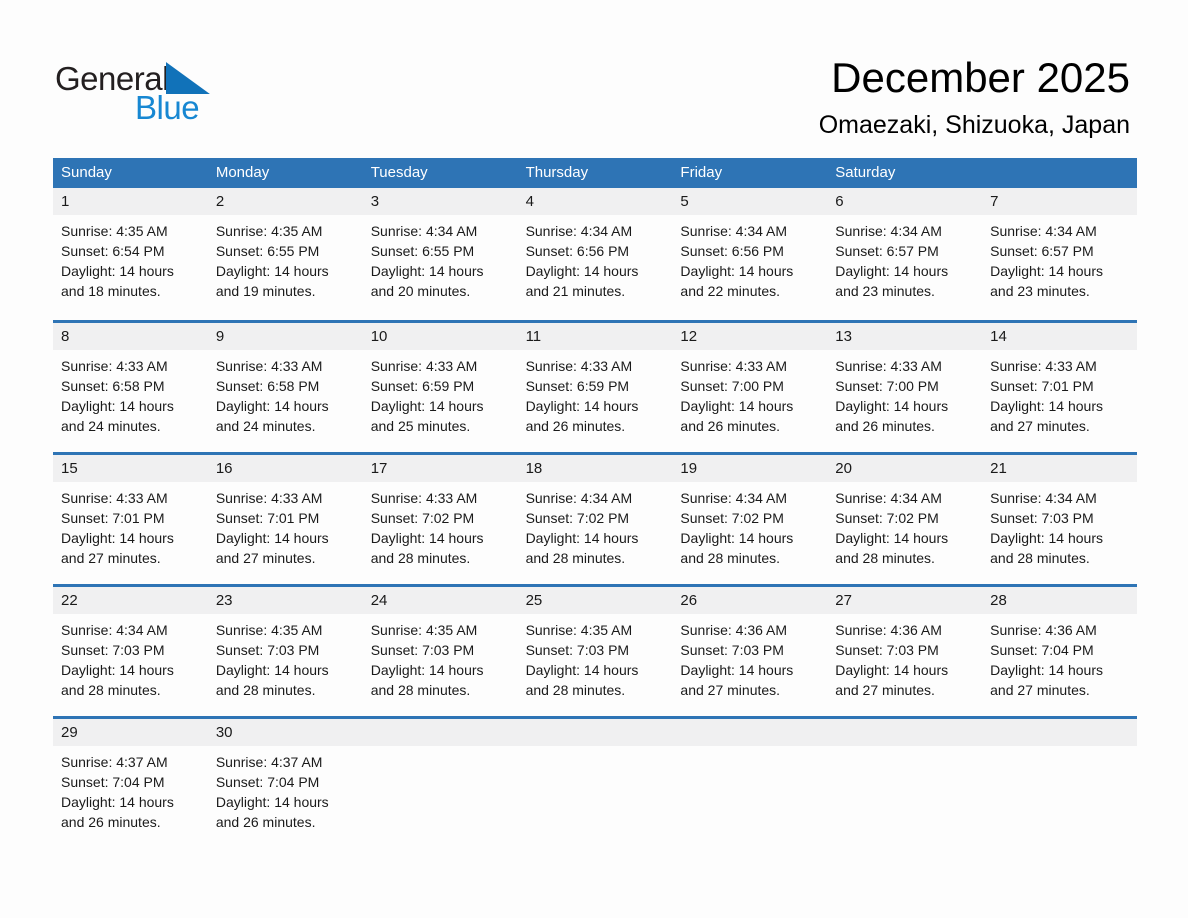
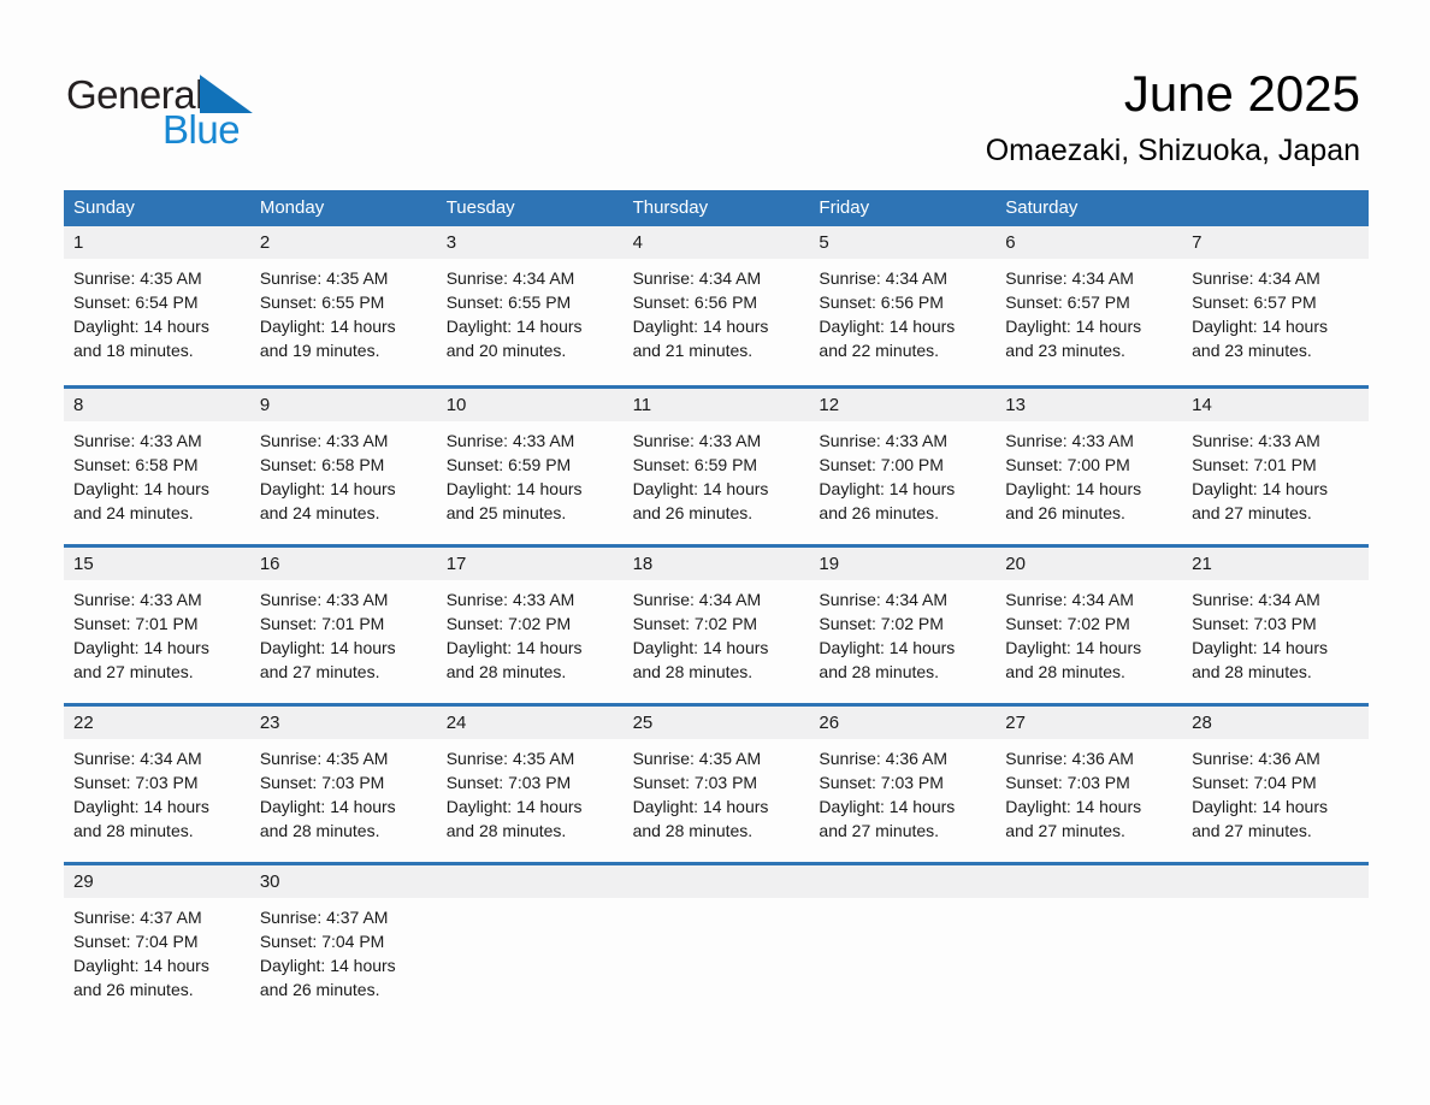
  General
  Blue
- December 2025
+ June 2025
  Omaezaki, Shizuoka, Japan
  Sunday
  Monday
  Tuesday
  Thursday
  Friday
  Saturday
  1
  Sunrise: 4:35 AM
  Sunset: 6:54 PM
  Daylight: 14 hours
  and 18 minutes.
  2
  Sunrise: 4:35 AM
  Sunset: 6:55 PM
  Daylight: 14 hours
  and 19 minutes.
  3
  Sunrise: 4:34 AM
  Sunset: 6:55 PM
  Daylight: 14 hours
  and 20 minutes.
  4
  Sunrise: 4:34 AM
  Sunset: 6:56 PM
  Daylight: 14 hours
  and 21 minutes.
  5
  Sunrise: 4:34 AM
  Sunset: 6:56 PM
  Daylight: 14 hours
  and 22 minutes.
  6
  Sunrise: 4:34 AM
  Sunset: 6:57 PM
  Daylight: 14 hours
  and 23 minutes.
  7
  Sunrise: 4:34 AM
  Sunset: 6:57 PM
  Daylight: 14 hours
  and 23 minutes.
  8
  Sunrise: 4:33 AM
  Sunset: 6:58 PM
  Daylight: 14 hours
  and 24 minutes.
  9
  Sunrise: 4:33 AM
  Sunset: 6:58 PM
  Daylight: 14 hours
  and 24 minutes.
  10
  Sunrise: 4:33 AM
  Sunset: 6:59 PM
  Daylight: 14 hours
  and 25 minutes.
  11
  Sunrise: 4:33 AM
  Sunset: 6:59 PM
  Daylight: 14 hours
  and 26 minutes.
  12
  Sunrise: 4:33 AM
  Sunset: 7:00 PM
  Daylight: 14 hours
  and 26 minutes.
  13
  Sunrise: 4:33 AM
  Sunset: 7:00 PM
  Daylight: 14 hours
  and 26 minutes.
  14
  Sunrise: 4:33 AM
  Sunset: 7:01 PM
  Daylight: 14 hours
  and 27 minutes.
  15
  Sunrise: 4:33 AM
  Sunset: 7:01 PM
  Daylight: 14 hours
  and 27 minutes.
  16
  Sunrise: 4:33 AM
  Sunset: 7:01 PM
  Daylight: 14 hours
  and 27 minutes.
  17
  Sunrise: 4:33 AM
  Sunset: 7:02 PM
  Daylight: 14 hours
  and 28 minutes.
  18
  Sunrise: 4:34 AM
  Sunset: 7:02 PM
  Daylight: 14 hours
  and 28 minutes.
  19
  Sunrise: 4:34 AM
  Sunset: 7:02 PM
  Daylight: 14 hours
  and 28 minutes.
  20
  Sunrise: 4:34 AM
  Sunset: 7:02 PM
  Daylight: 14 hours
  and 28 minutes.
  21
  Sunrise: 4:34 AM
  Sunset: 7:03 PM
  Daylight: 14 hours
  and 28 minutes.
  22
  Sunrise: 4:34 AM
  Sunset: 7:03 PM
  Daylight: 14 hours
  and 28 minutes.
  23
  Sunrise: 4:35 AM
  Sunset: 7:03 PM
  Daylight: 14 hours
  and 28 minutes.
  24
  Sunrise: 4:35 AM
  Sunset: 7:03 PM
  Daylight: 14 hours
  and 28 minutes.
  25
  Sunrise: 4:35 AM
  Sunset: 7:03 PM
  Daylight: 14 hours
  and 28 minutes.
  26
  Sunrise: 4:36 AM
  Sunset: 7:03 PM
  Daylight: 14 hours
  and 27 minutes.
  27
  Sunrise: 4:36 AM
  Sunset: 7:03 PM
  Daylight: 14 hours
  and 27 minutes.
  28
  Sunrise: 4:36 AM
  Sunset: 7:04 PM
  Daylight: 14 hours
  and 27 minutes.
  29
  Sunrise: 4:37 AM
  Sunset: 7:04 PM
  Daylight: 14 hours
  and 26 minutes.
  30
  Sunrise: 4:37 AM
  Sunset: 7:04 PM
  Daylight: 14 hours
  and 26 minutes.
